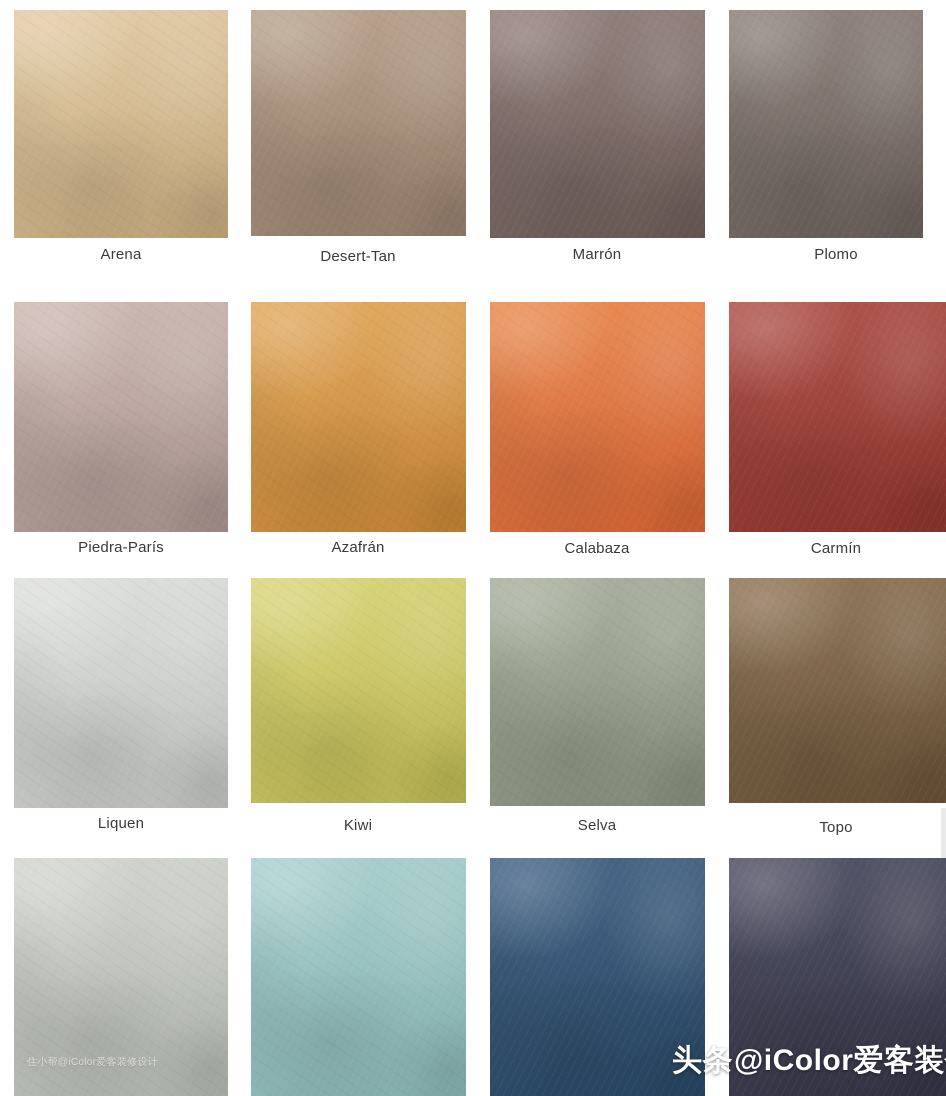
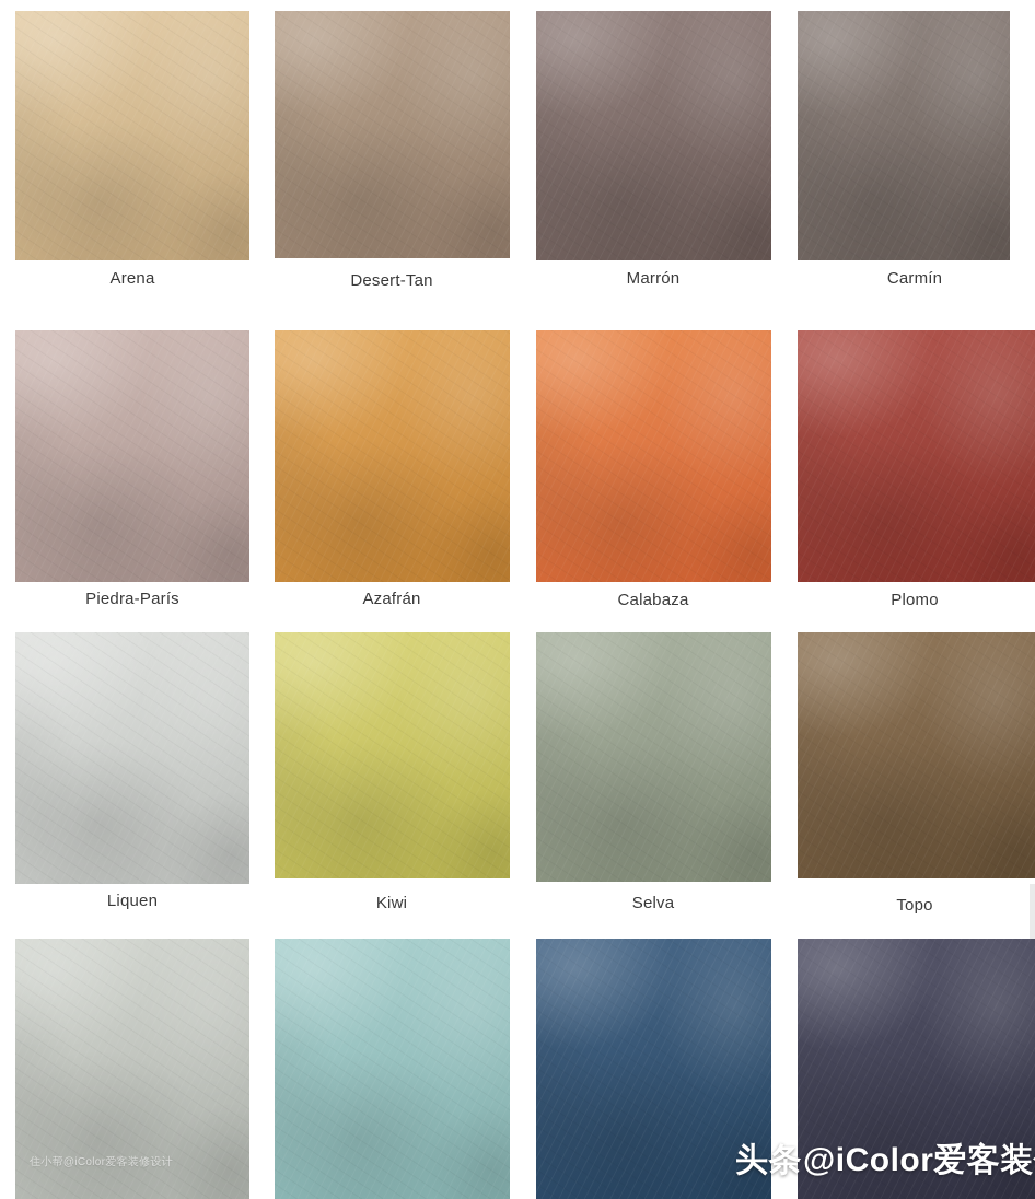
  Arena
  Desert-Tan
  Marrón
- Plomo
+ Carmín
  Piedra-París
  Azafrán
  Calabaza
- Carmín
+ Plomo
  Liquen
  Kiwi
  Selva
  Topo
  住小帮@iColor爱客装修设计
  头条
  @iColor爱客装
